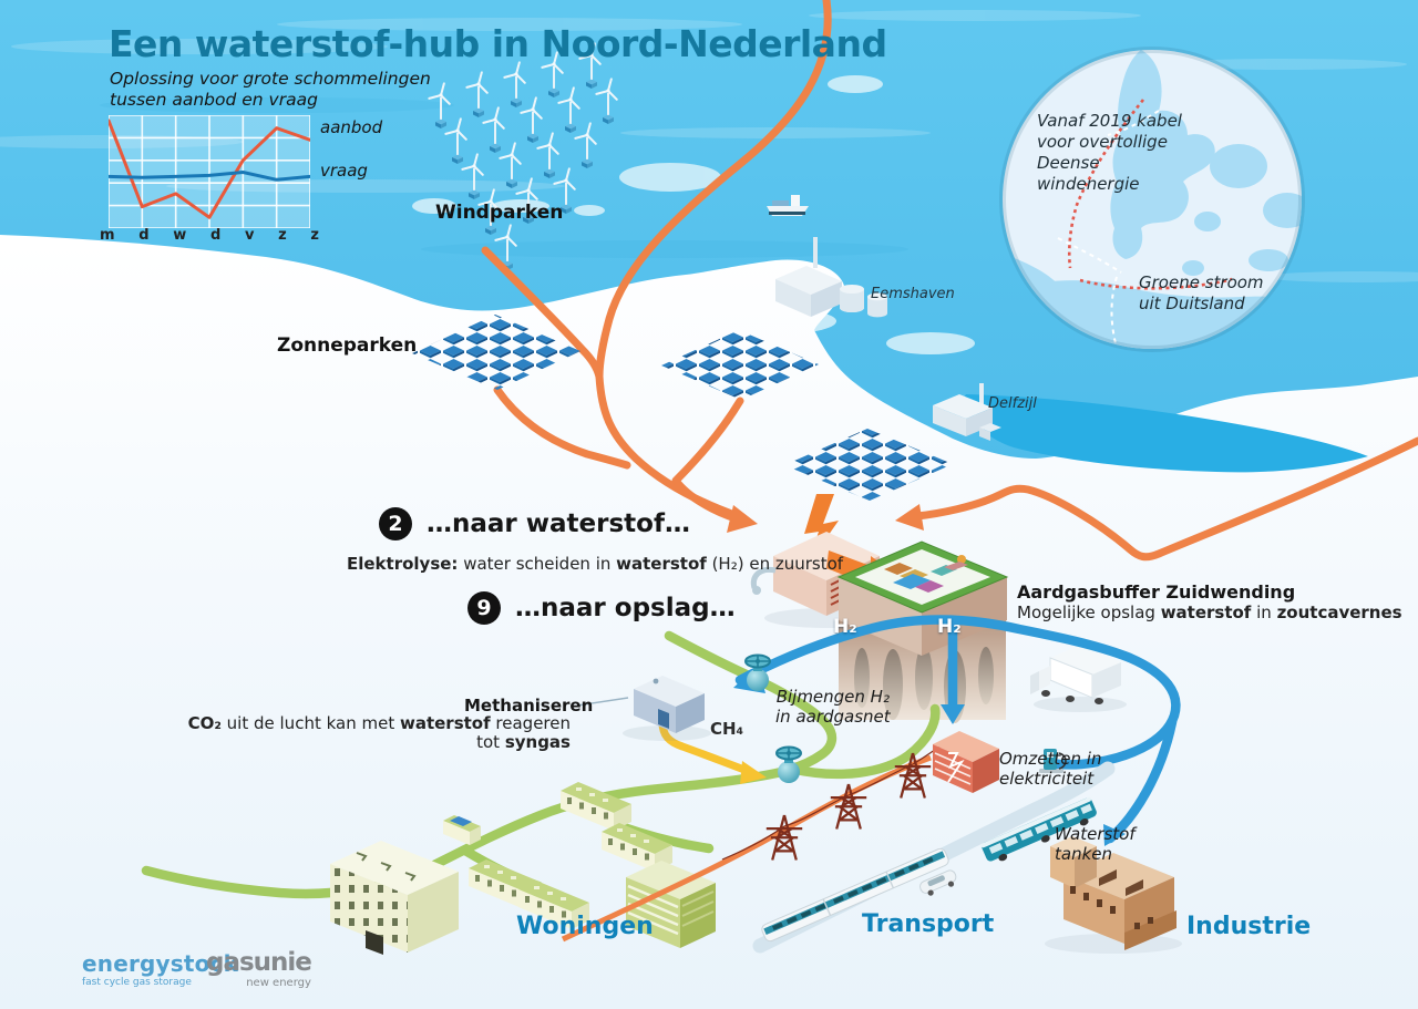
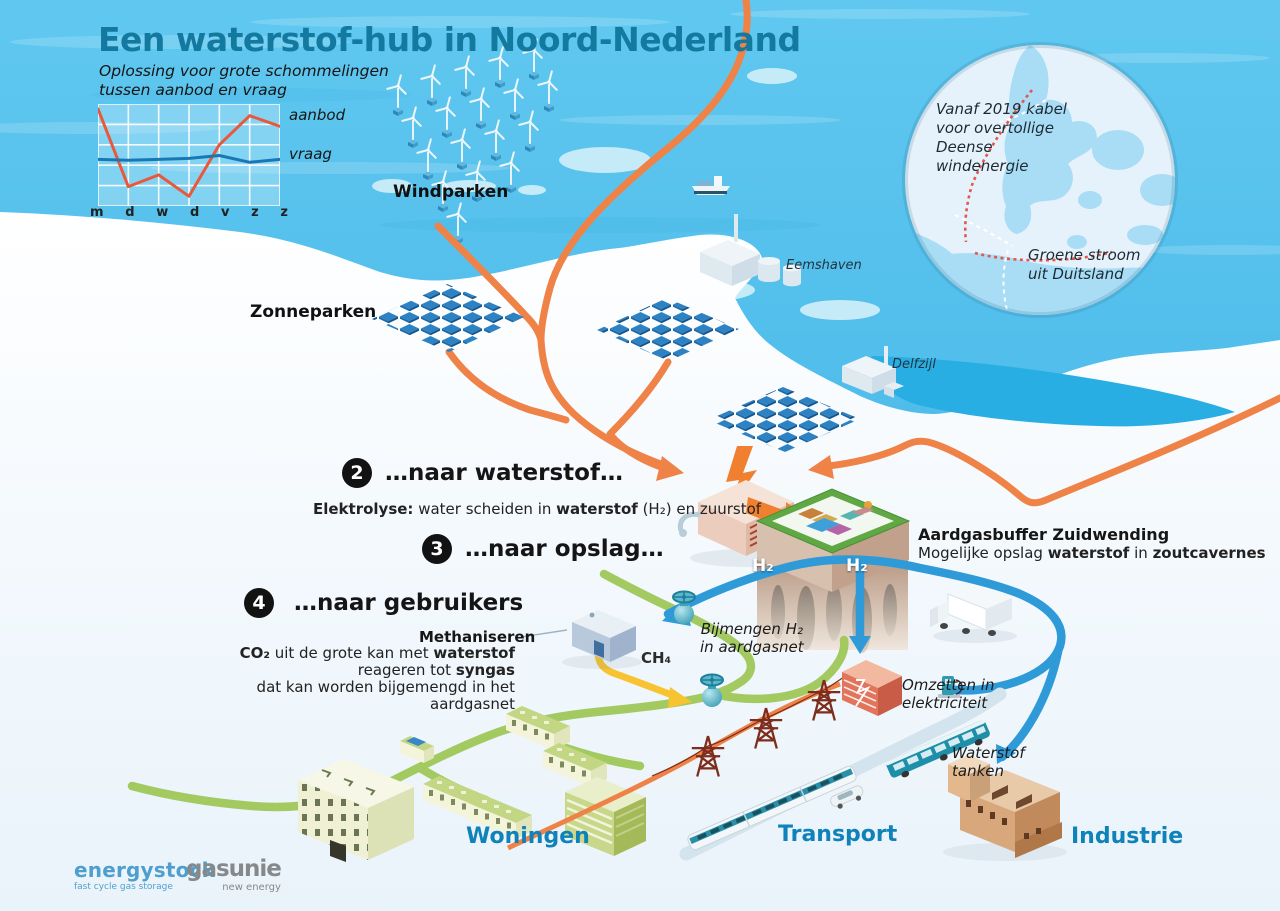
  Een waterstof-hub in Noord-Nederland
  Oplossing voor grote schommelingen
  tussen aanbod en vraag
  m
  d
  w
  d
  v
  z
  z
  aanbod
  vraag
  Windparken
  Zonneparken
  Eemshaven
  Delfzijl
  Vanaf 2019 kabel
  voor overtollige
  Deense
  windenergie
  Groene stroom
  uit Duitsland
  2
  …naar waterstof…
- 9
+ 3
  …naar opslag…
+ 4
+ …naar gebruikers
  Elektrolyse: water scheiden in waterstof (H₂) en zuurstof
  Aardgasbuffer Zuidwending
  Mogelijke opslag waterstof in zoutcavernes
  Methaniseren
- CO₂ uit de lucht kan met waterstof reageren tot syngas
+ CO₂ uit de grote kan met waterstof reageren tot syngas
+ dat kan worden bijgemengd in het aardgasnet
  Bijmengen H₂
  in aardgasnet
  CH₄
  H₂
  H₂
  Omzetten in
  elektriciteit
  Waterstof
  tanken
  Woningen
  Transport
  Industrie
  energystock
  fast cycle gas storage
  gasunie
  new energy
